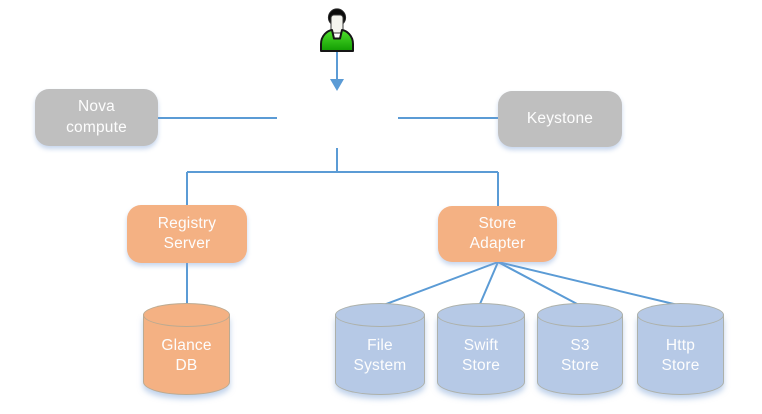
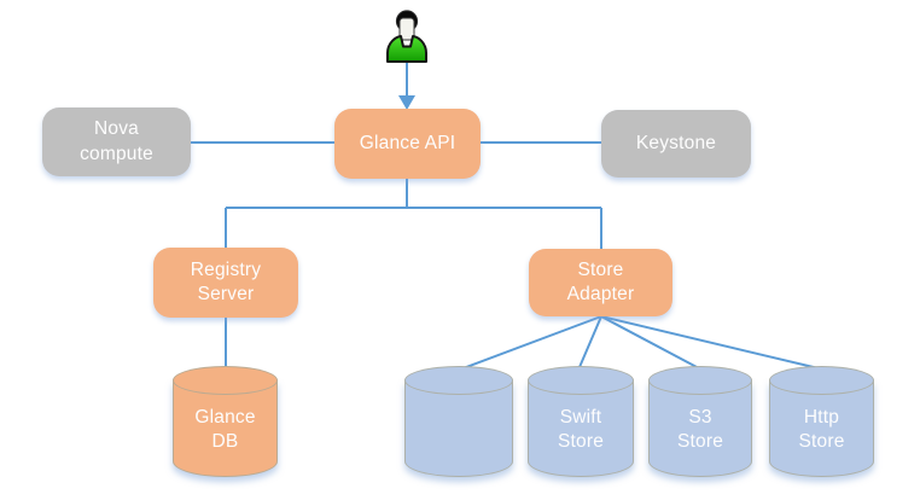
  Nova
  compute
+ Glance API
  Keystone
  Registry
  Server
  Store
  Adapter
  Glance
  DB
- File
- System
  Swift
  Store
  S3
  Store
  Http
  Store
